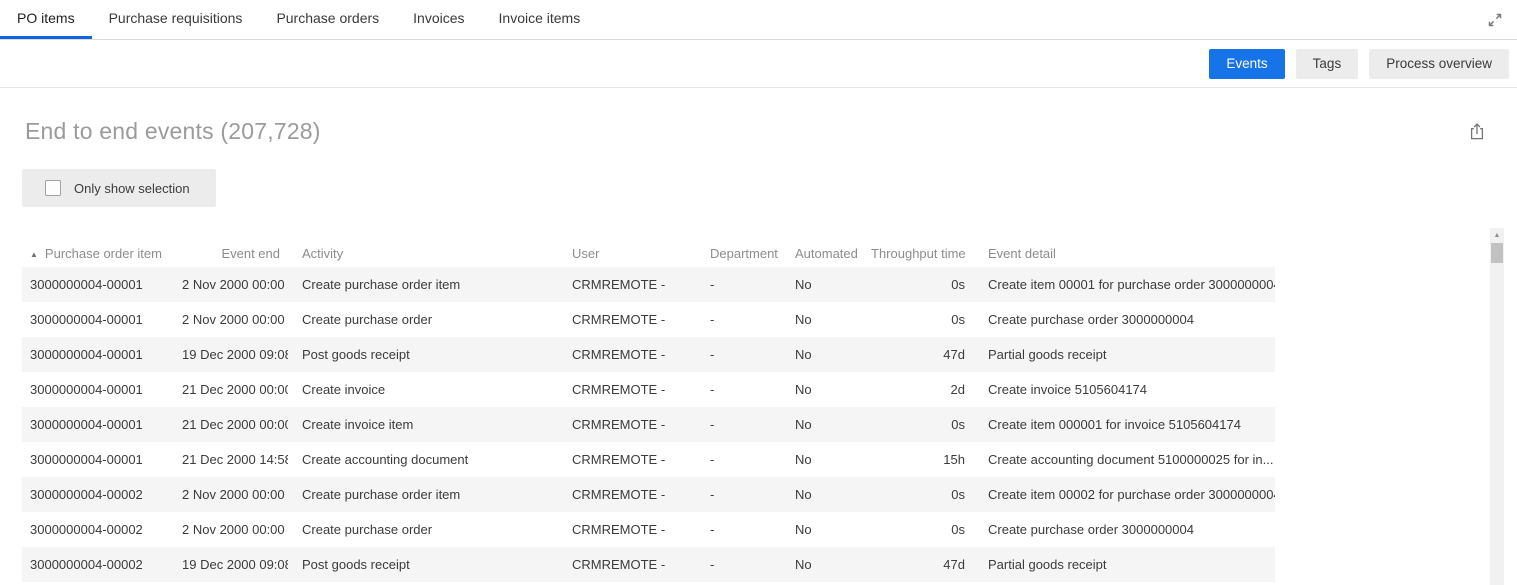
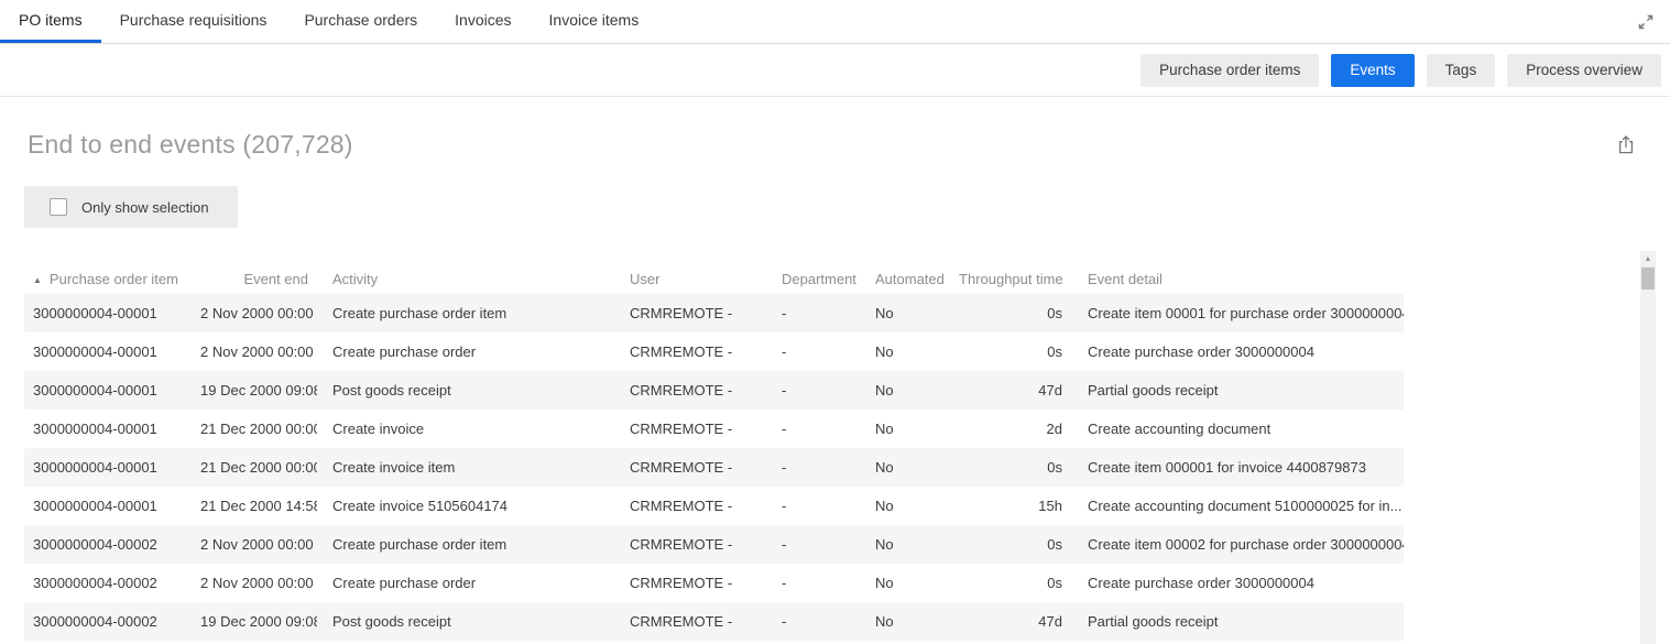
  PO items
  Purchase requisitions
  Purchase orders
  Invoices
  Invoice items
+ Purchase order items
  Events
  Tags
  Process overview
  End to end events (207,728)
  Only show selection
  ▲ Purchase order item	Event end	Activity	User	Department	Automated	Throughput time	Event detail
  3000000004-00001	2 Nov 2000 00:00	Create purchase order item	CRMREMOTE -	-	No	0s	Create item 00001 for purchase order 300000000
  3000000004-00001	2 Nov 2000 00:00	Create purchase order	CRMREMOTE -	-	No	0s	Create purchase order 3000000004
  3000000004-00001	19 Dec 2000 09:0	Post goods receipt	CRMREMOTE -	-	No	47d	Partial goods receipt
- 3000000004-00001	21 Dec 2000 00:0	Create invoice	CRMREMOTE -	-	No	2d	Create invoice 5105604174
+ 3000000004-00001	21 Dec 2000 00:0	Create invoice	CRMREMOTE -	-	No	2d	Create accounting document
- 3000000004-00001	21 Dec 2000 00:0	Create invoice item	CRMREMOTE -	-	No	0s	Create item 000001 for invoice 5105604174
+ 3000000004-00001	21 Dec 2000 00:0	Create invoice item	CRMREMOTE -	-	No	0s	Create item 000001 for invoice 4400879873
- 3000000004-00001	21 Dec 2000 14:5	Create accounting document	CRMREMOTE -	-	No	15h	Create accounting document 5100000025 for in...
+ 3000000004-00001	21 Dec 2000 14:5	Create invoice 5105604174	CRMREMOTE -	-	No	15h	Create accounting document 5100000025 for in...
  3000000004-00002	2 Nov 2000 00:00	Create purchase order item	CRMREMOTE -	-	No	0s	Create item 00002 for purchase order 300000000
  3000000004-00002	2 Nov 2000 00:00	Create purchase order	CRMREMOTE -	-	No	0s	Create purchase order 3000000004
  3000000004-00002	19 Dec 2000 09:0	Post goods receipt	CRMREMOTE -	-	No	47d	Partial goods receipt
